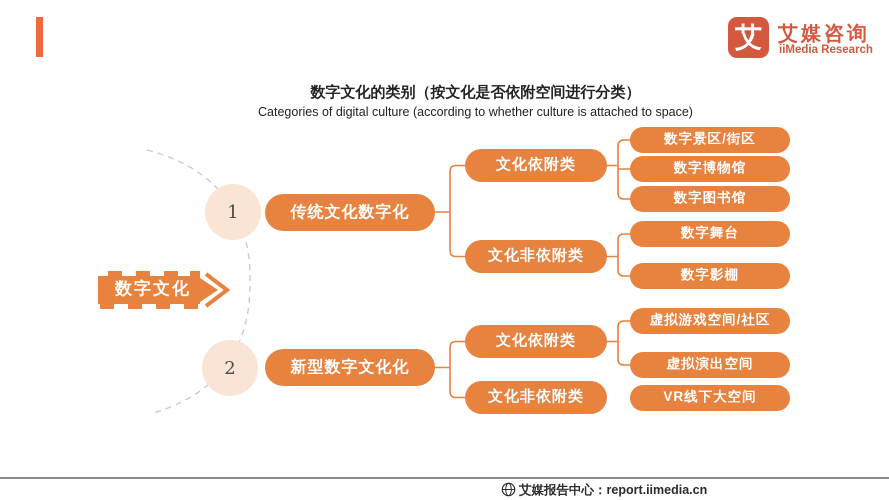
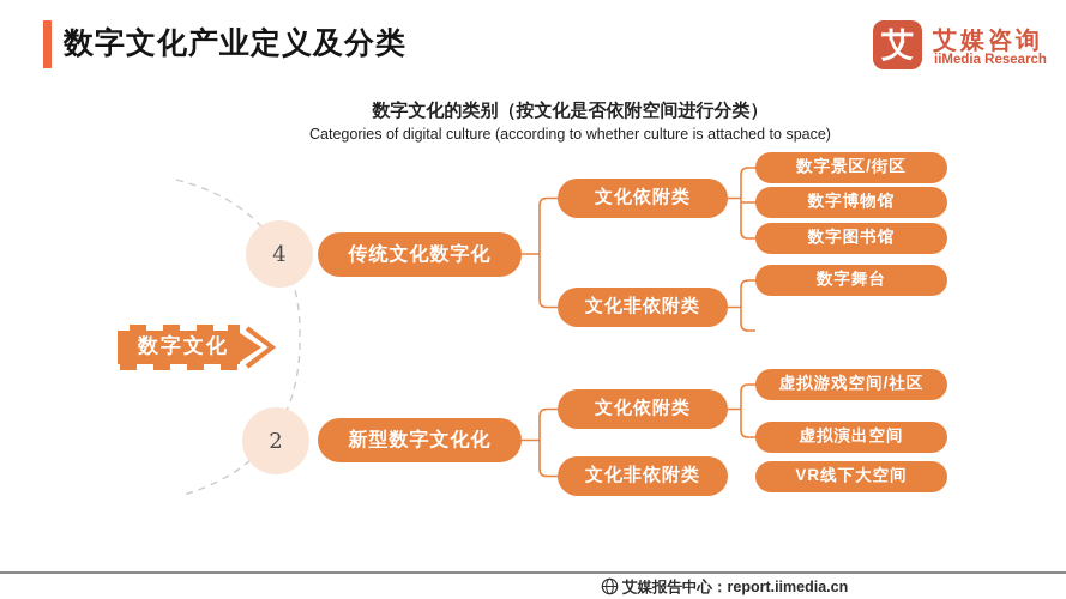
+ 数字文化产业定义及分类
  艾
  艾媒咨询
  iiMedia Research
  数字文化的类别（按文化是否依附空间进行分类）
  Categories of digital culture (according to whether culture is attached to space)
  数字文化
- 1
+ 4
  2
  传统文化数字化
  新型数字文化化
  文化依附类
  文化非依附类
  文化依附类
  文化非依附类
  数字景区/街区
  数字博物馆
  数字图书馆
  数字舞台
- 数字影棚
  虚拟游戏空间/社区
  虚拟演出空间
  VR线下大空间
  艾媒报告中心：report.iimedia.cn
